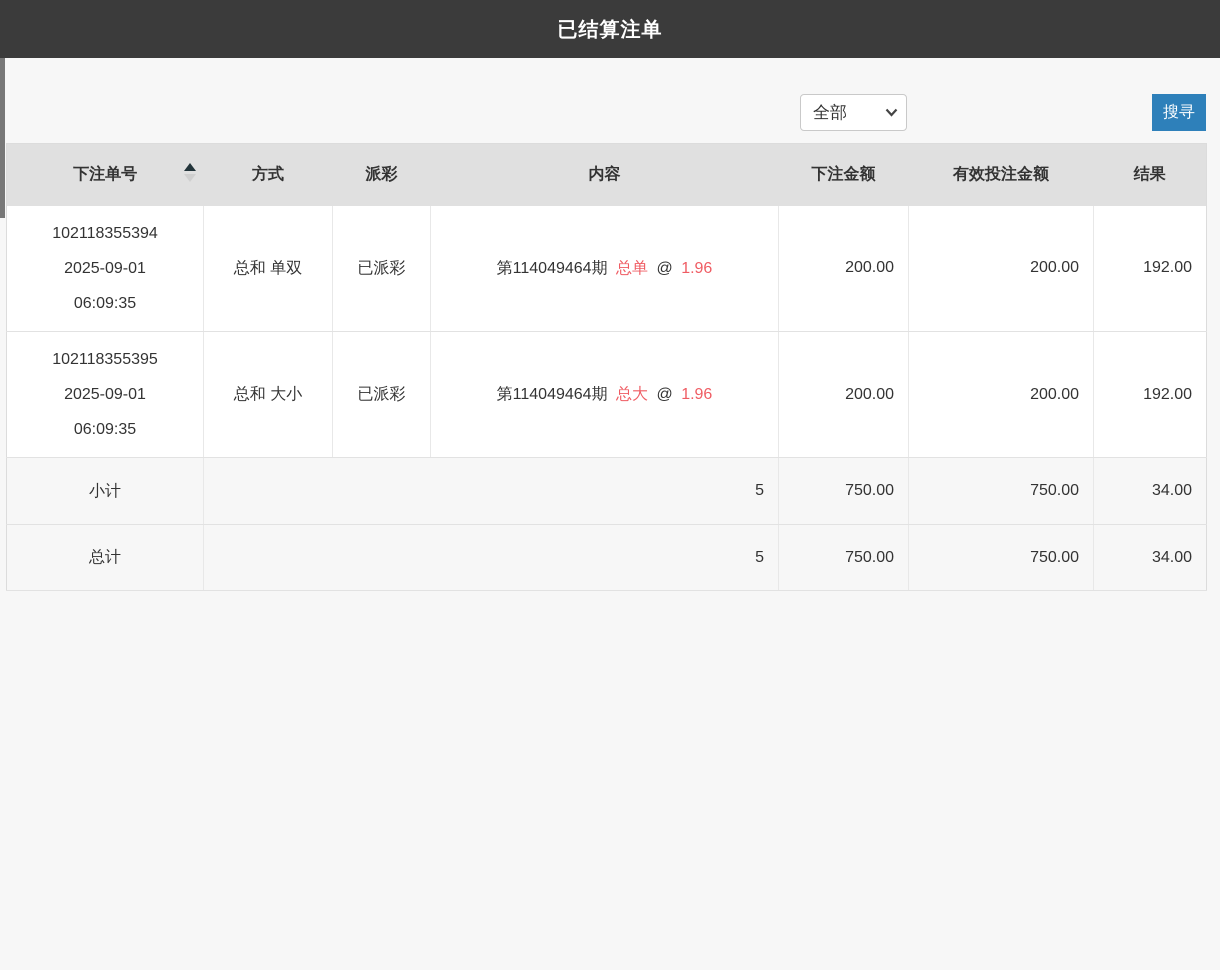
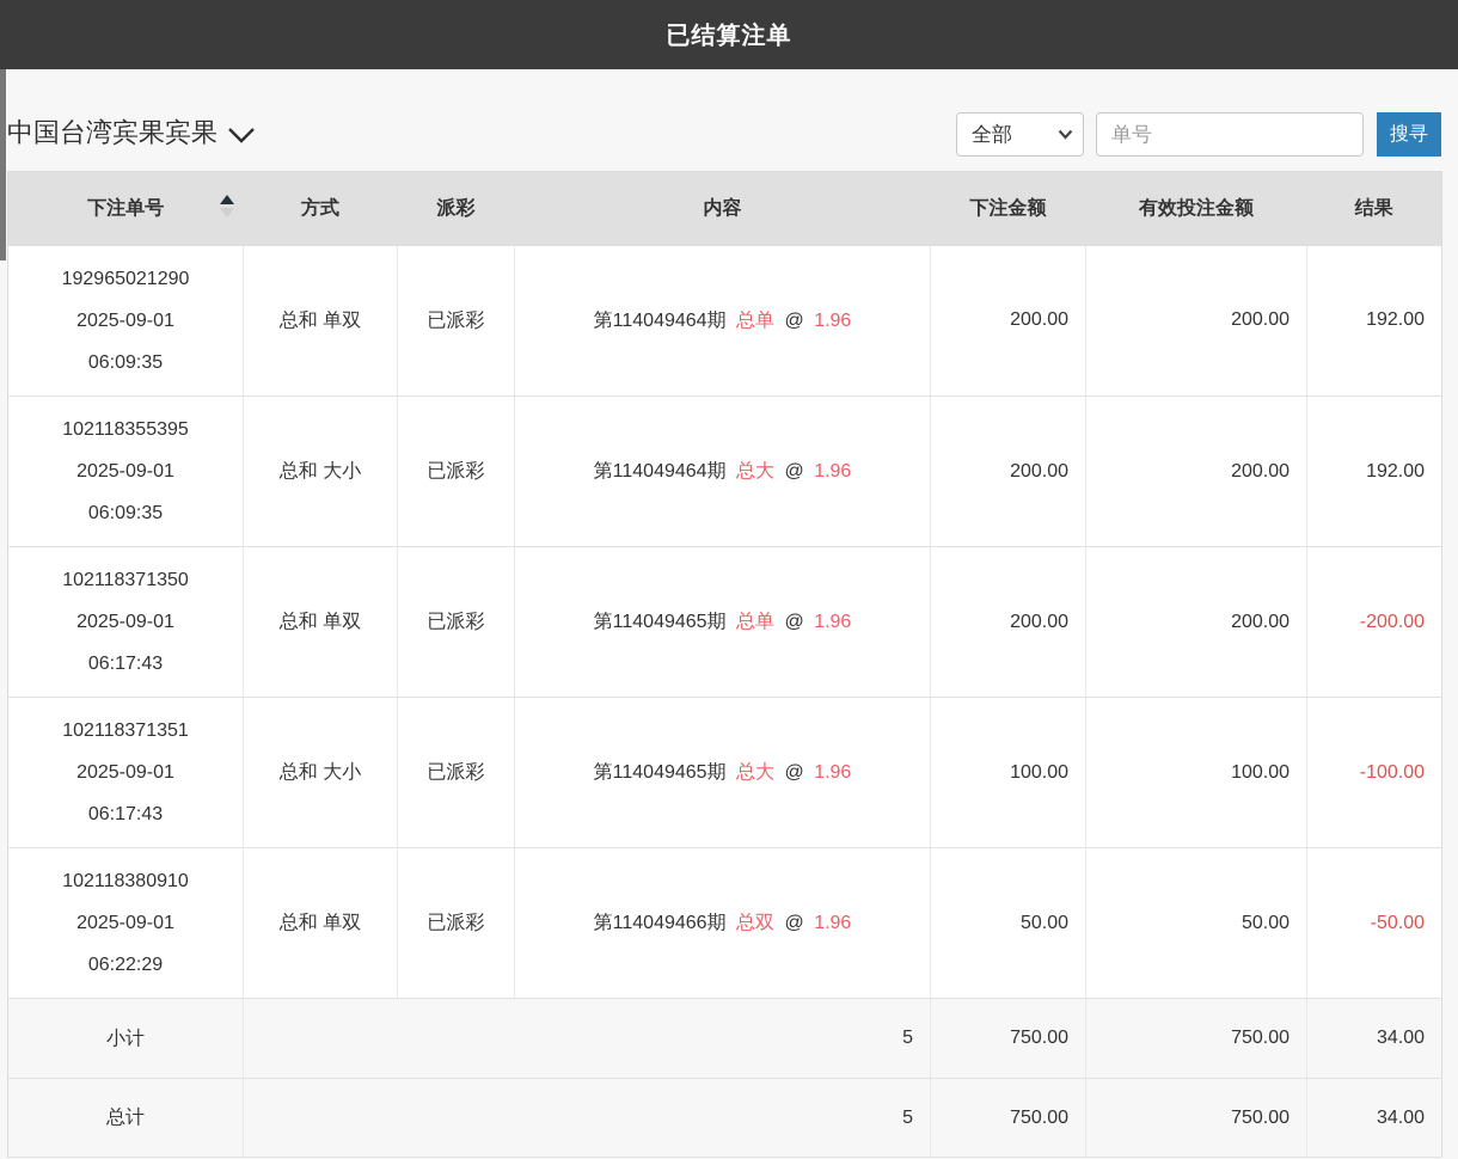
  已结算注单
+ 中国台湾宾果宾果
  全部
+ 单号
  搜寻
  下注单号	方式	派彩	内容	下注金额	有效投注金额	结果
- 102118355394 2025-09-01 06:09:35	总和 单双	已派彩	第114049464期 总单 @ 1.96	200.00	200.00	192.00
+ 192965021290 2025-09-01 06:09:35	总和 单双	已派彩	第114049464期 总单 @ 1.96	200.00	200.00	192.00
  102118355395 2025-09-01 06:09:35	总和 大小	已派彩	第114049464期 总大 @ 1.96	200.00	200.00	192.00
+ 102118371350 2025-09-01 06:17:43	总和 单双	已派彩	第114049465期 总单 @ 1.96	200.00	200.00	-200.00
+ 102118371351 2025-09-01 06:17:43	总和 大小	已派彩	第114049465期 总大 @ 1.96	100.00	100.00	-100.00
+ 102118380910 2025-09-01 06:22:29	总和 单双	已派彩	第114049466期 总双 @ 1.96	50.00	50.00	-50.00
  小计	5	750.00	750.00	34.00
  总计	5	750.00	750.00	34.00
